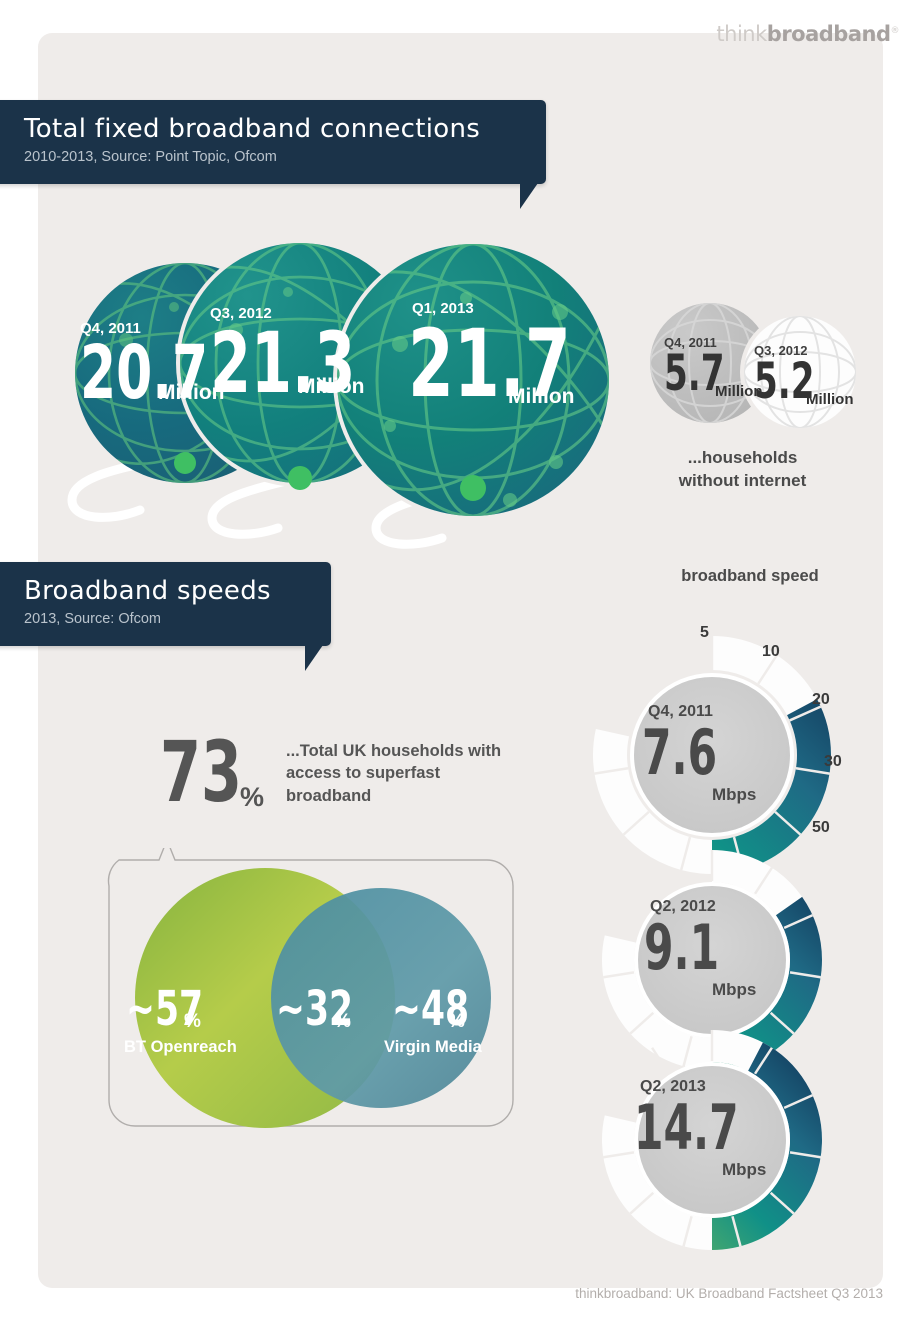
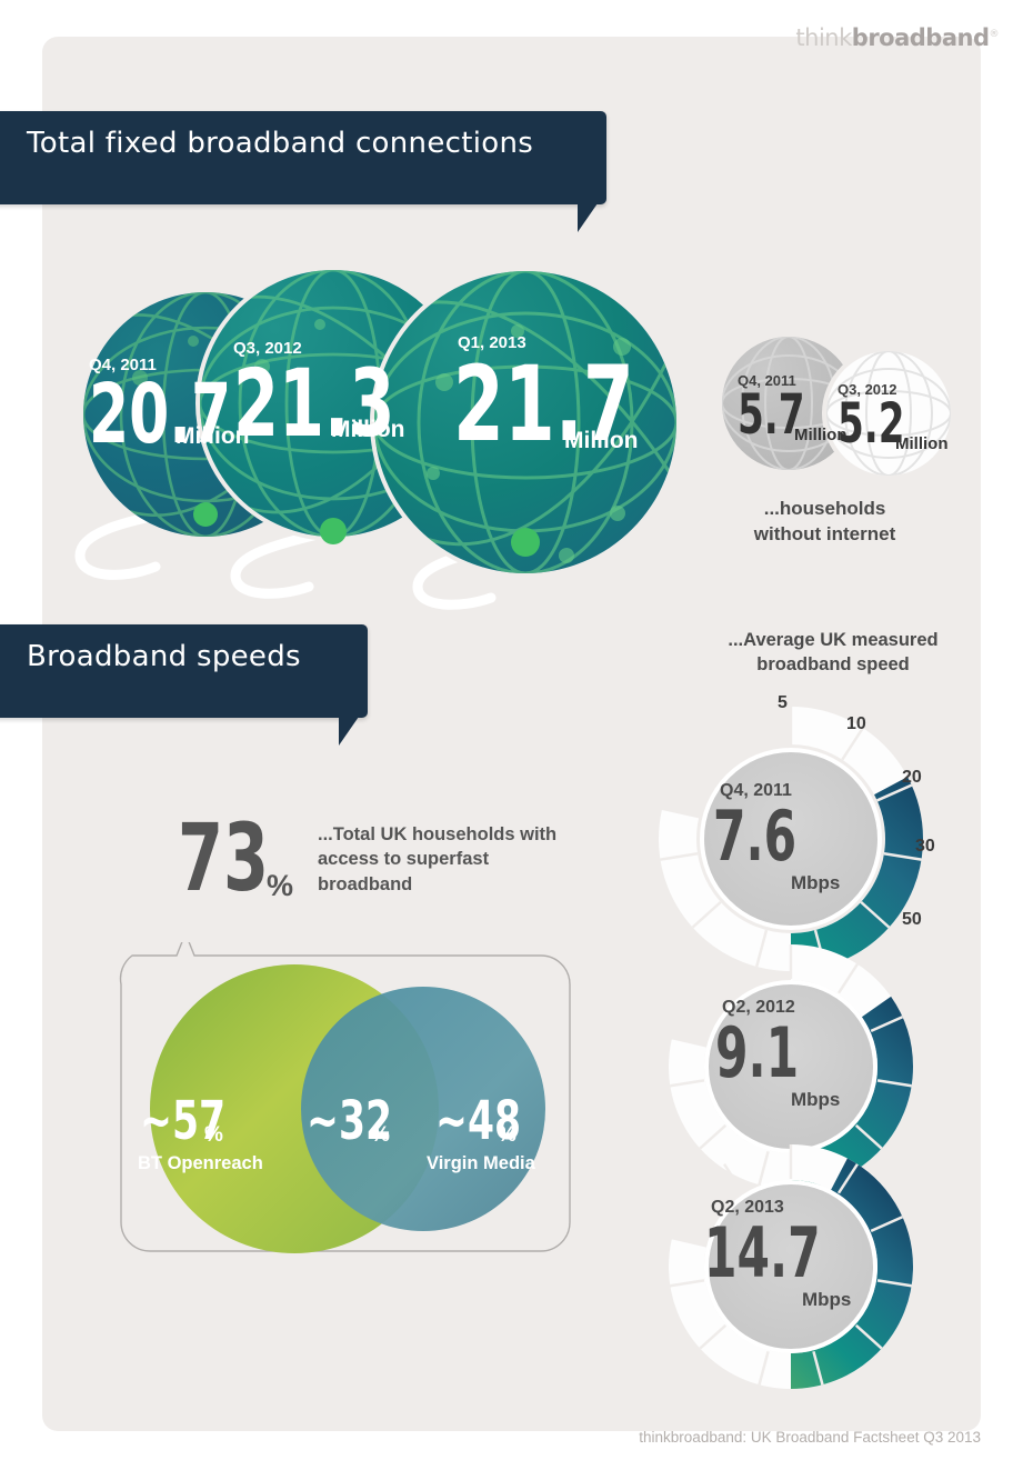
  thinkbroadband®
  Total fixed broadband connections
- 2010-2013, Source: Point Topic, Ofcom
  Broadband speeds
- 2013, Source: Ofcom
  Q4, 2011
  20.7
  Million
  Q3, 2012
  21.3
  Million
  Q1, 2013
  21.7
  Million
  Q4, 2011
  5.7
  Million
  Q3, 2012
  5.2
  Million
  ...households
  without internet
  73
  %
  ...Total UK households with access to superfast broadband
  ~57
  %
  BT Openreach
  ~32
  %
  ~48
  %
  Virgin Media
+ ...Average UK measured
  broadband speed
  5
  10
  20
  30
  50
  Q4, 2011
  7.6
  Mbps
  Q2, 2012
  9.1
  Mbps
  Q2, 2013
  14.7
  Mbps
  thinkbroadband: UK Broadband Factsheet Q3 2013
